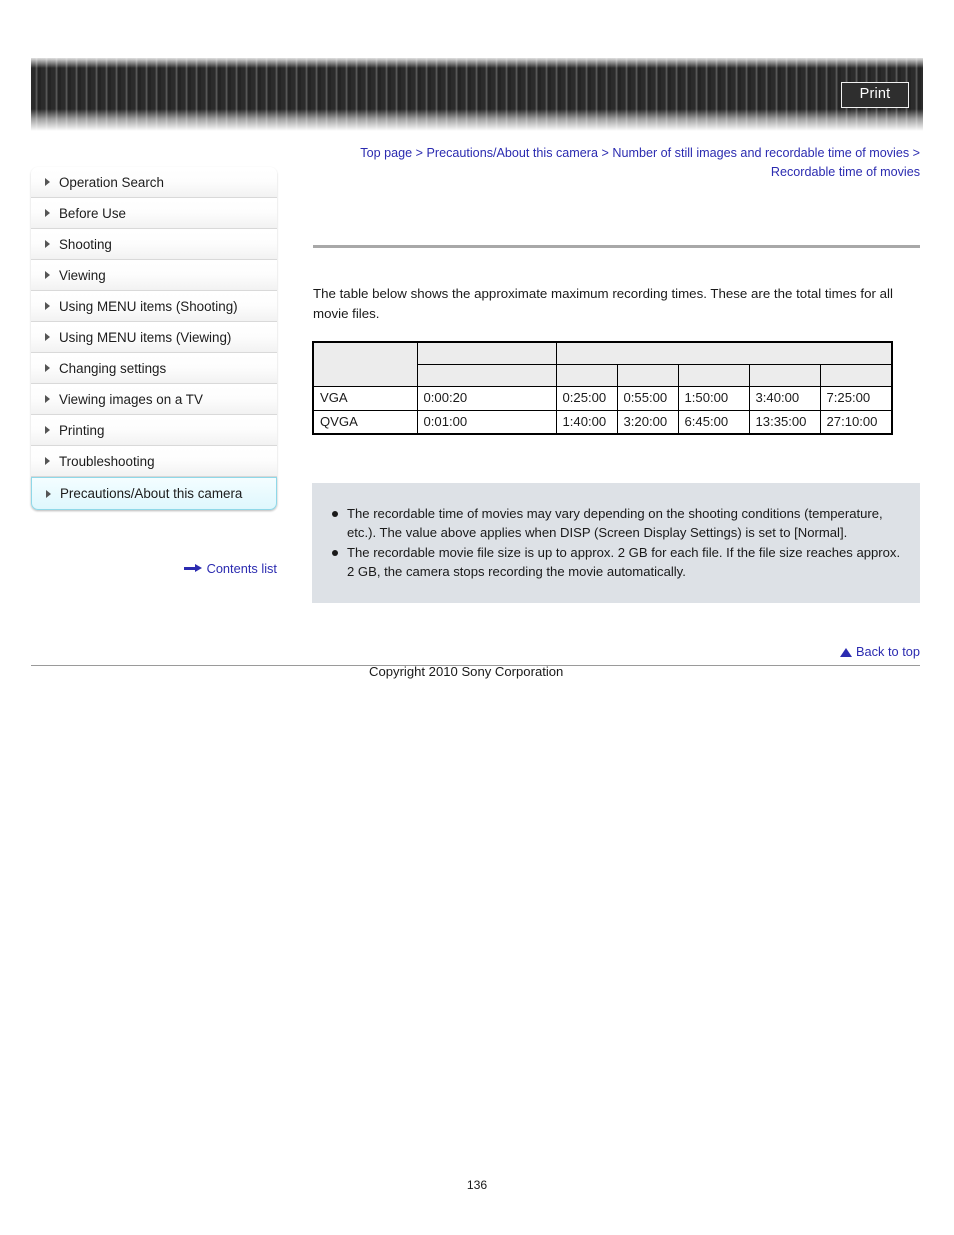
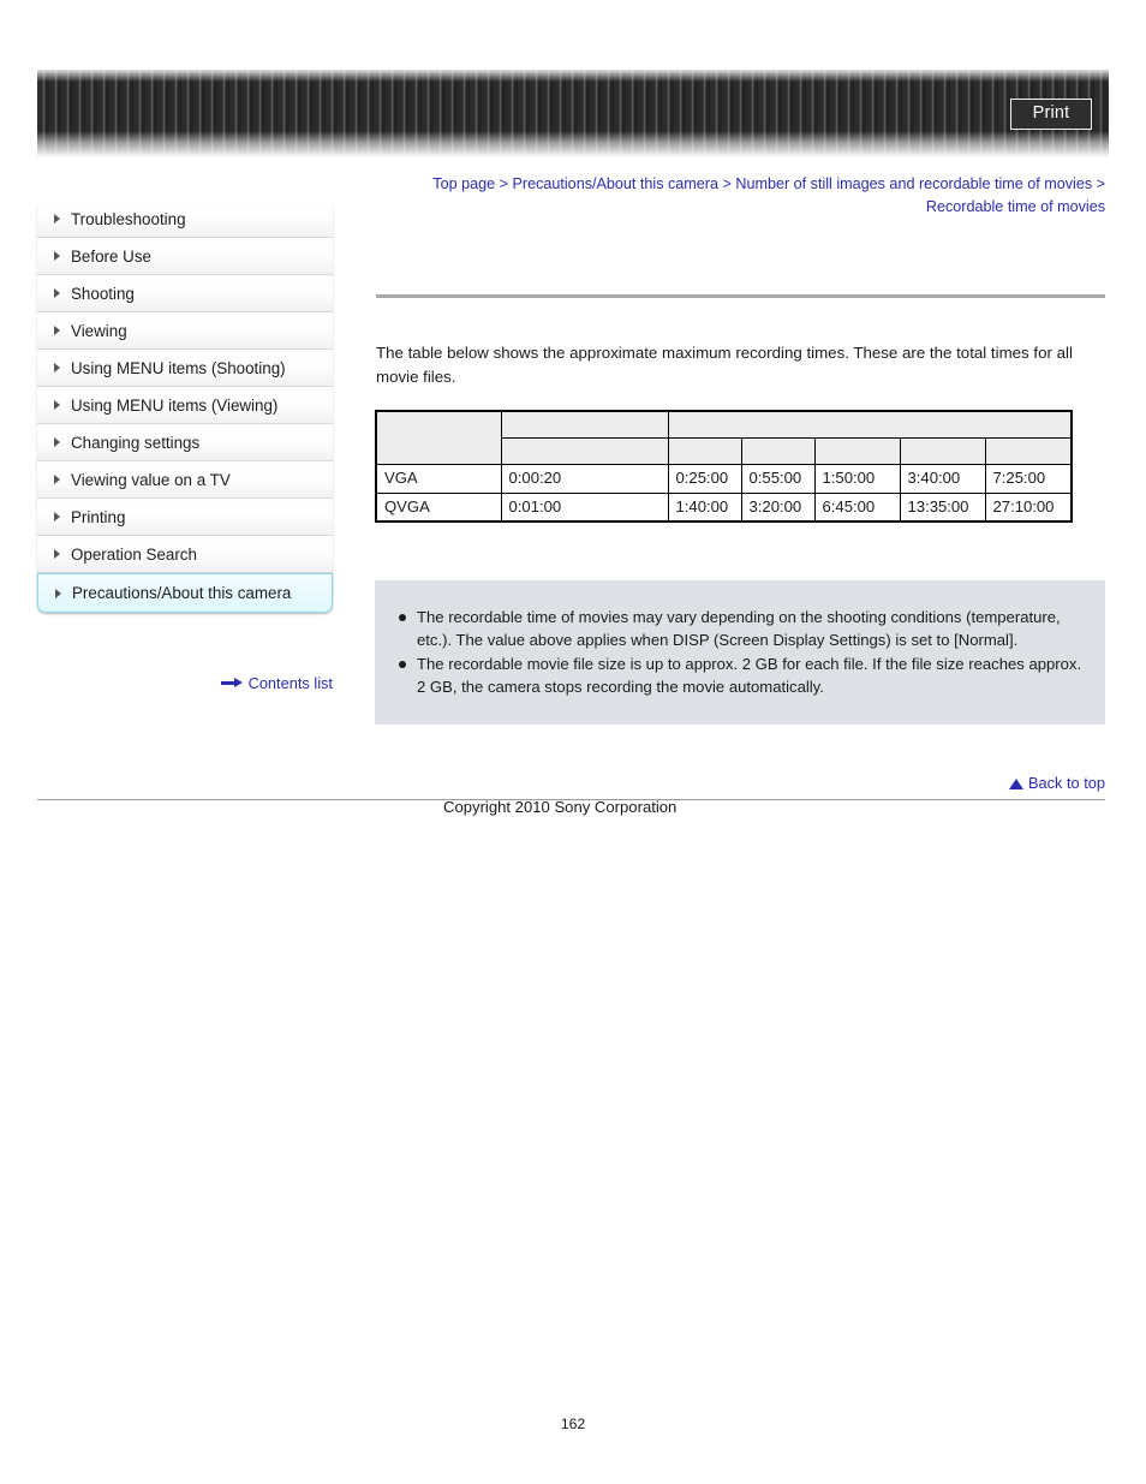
  Print
  Top page > Precautions/About this camera > Number of still images and recordable time of movies > Recordable time of movies
- Operation Search
+ Troubleshooting
  Before Use
  Shooting
  Viewing
  Using MENU items (Shooting)
  Using MENU items (Viewing)
  Changing settings
- Viewing images on a TV
+ Viewing value on a TV
  Printing
- Troubleshooting
+ Operation Search
  Precautions/About this camera
  Contents list
  The table below shows the approximate maximum recording times. These are the total times for all movie files.
  VGA	0:00:20	0:25:00	0:55:00	1:50:00	3:40:00	7:25:00
  QVGA	0:01:00	1:40:00	3:20:00	6:45:00	13:35:00	27:10:00
  The recordable time of movies may vary depending on the shooting conditions (temperature, etc.). The value above applies when DISP (Screen Display Settings) is set to [Normal].
  The recordable movie file size is up to approx. 2 GB for each file. If the file size reaches approx. 2 GB, the camera stops recording the movie automatically.
  Back to top
  Copyright 2010 Sony Corporation
- 136
+ 162
